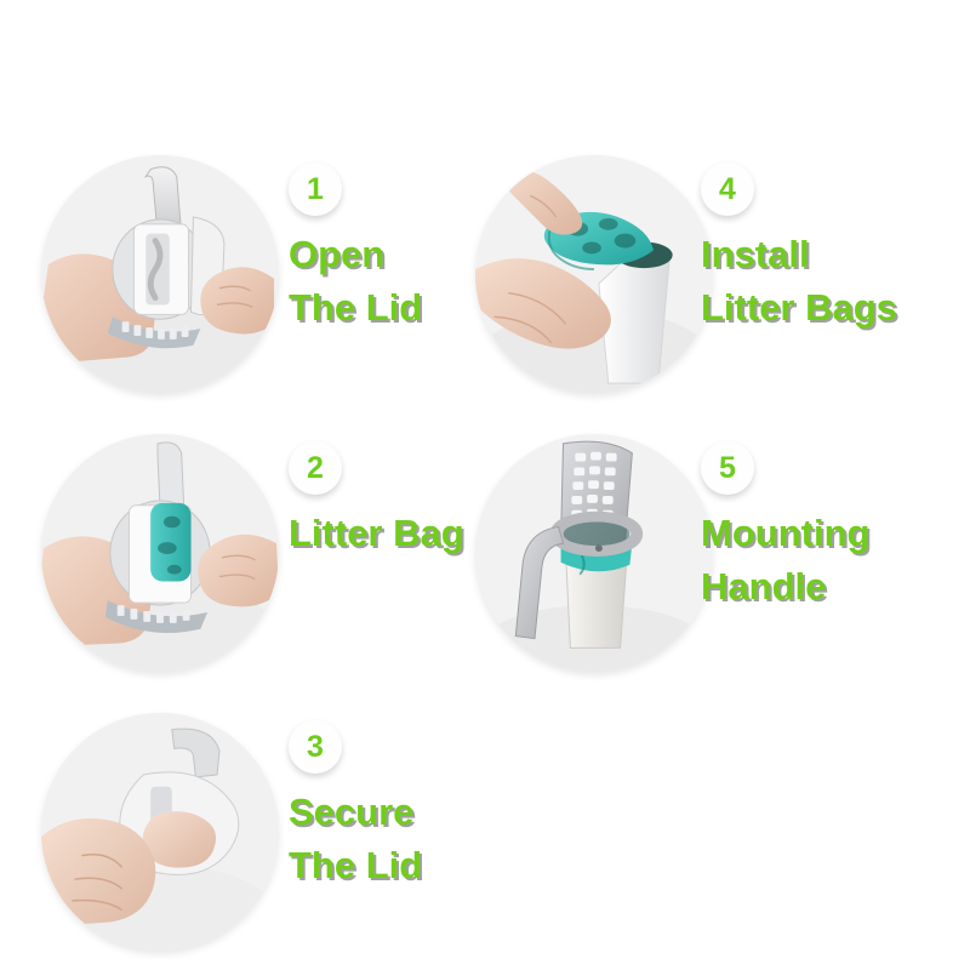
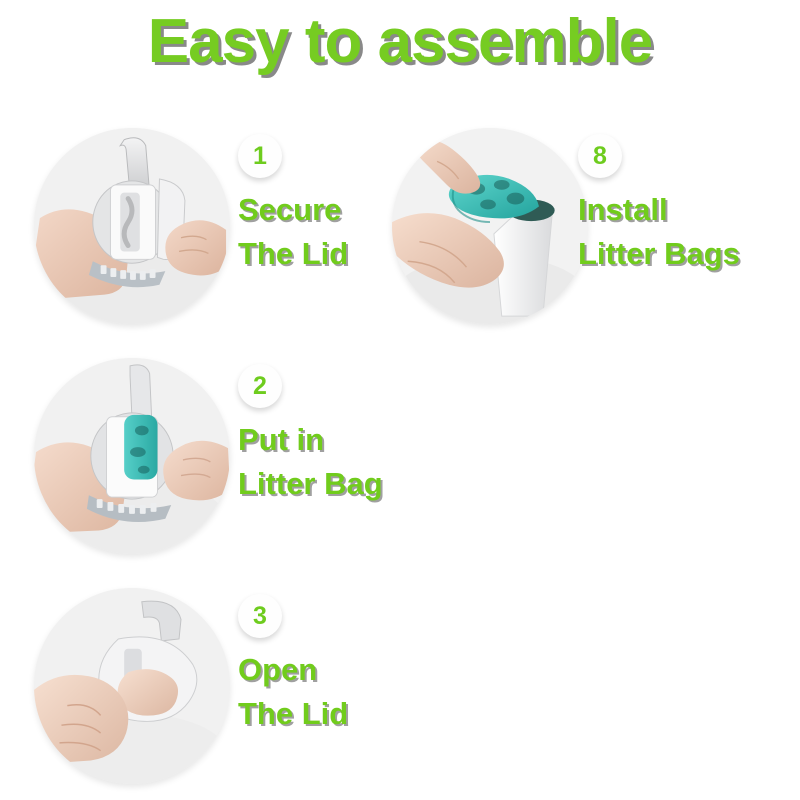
+ Easy to assemble
  1
- Open
+ Secure
  The Lid
  2
+ Put in
  Litter Bag
  3
- Secure
+ Open
  The Lid
- 4
+ 8
  Install
  Litter Bags
- 5
- Mounting
- Handle
